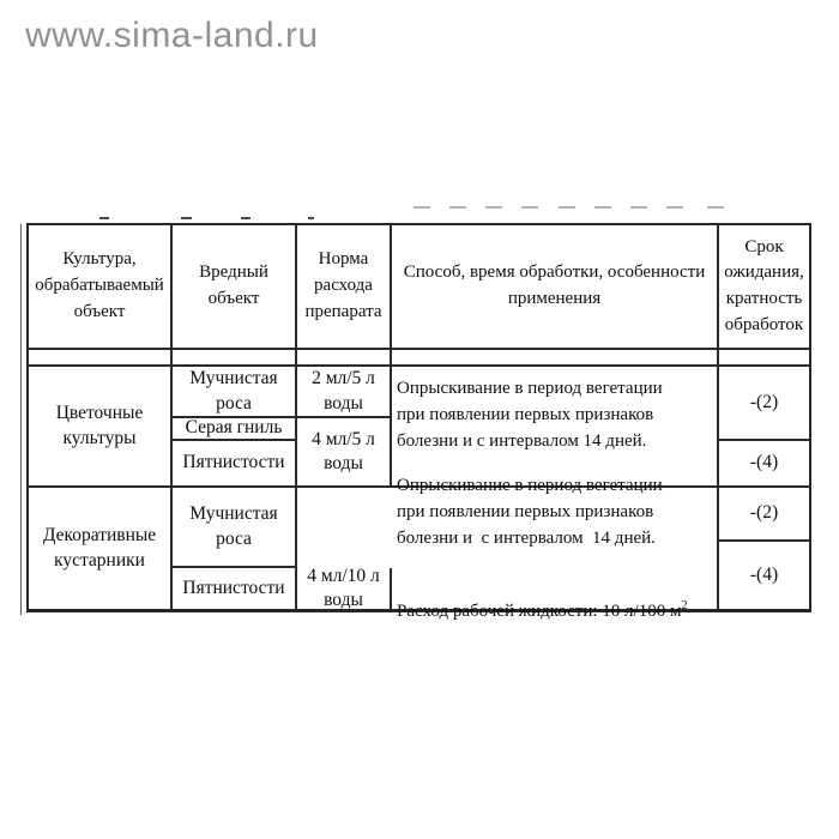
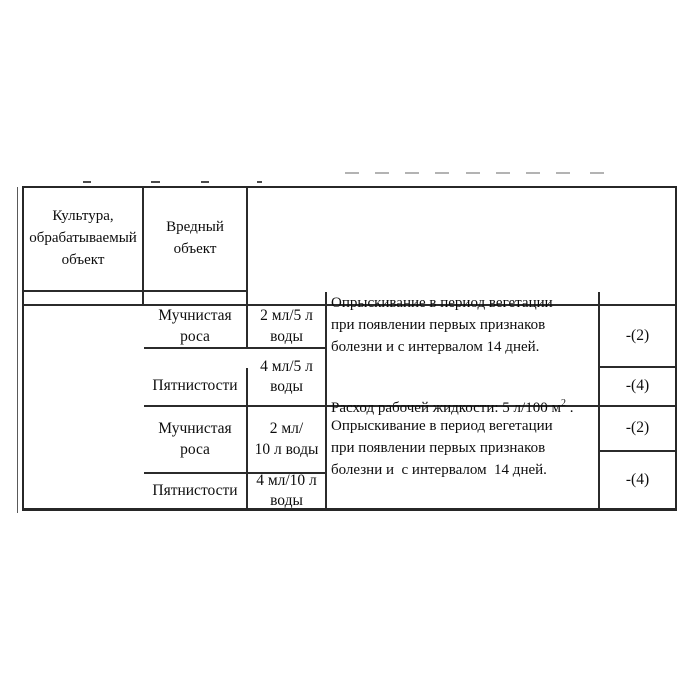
- www.sima-land.ru
  Культура,
  обрабатываемый
  объект
  Вредный
  объект
- Норма
- расхода
- препарата
- Способ, время обработки, особенности
- применения
- Срок
- ожидания,
- кратность
- обработок
- Цветочные
- культуры
  Мучнистая
  роса
- Серая гниль
  Пятнистости
  2 мл/5 л
  воды
  4 мл/5 л
  воды
  Опрыскивание в период вегетации
  при появлении первых признаков
  болезни и с интервалом 14 дней.
+ Расход рабочей жидкости: 5 л/100 м2 .
  -(2)
  -(4)
- Декоративные
- кустарники
  Мучнистая
  роса
  Пятнистости
+ 2 мл/
+ 10 л воды
  4 мл/10 л
  воды
  Опрыскивание в период вегетации
  при появлении первых признаков
  болезни и с интервалом 14 дней.
- Расход рабочей жидкости: 10 л/100 м2
  -(2)
  -(4)
